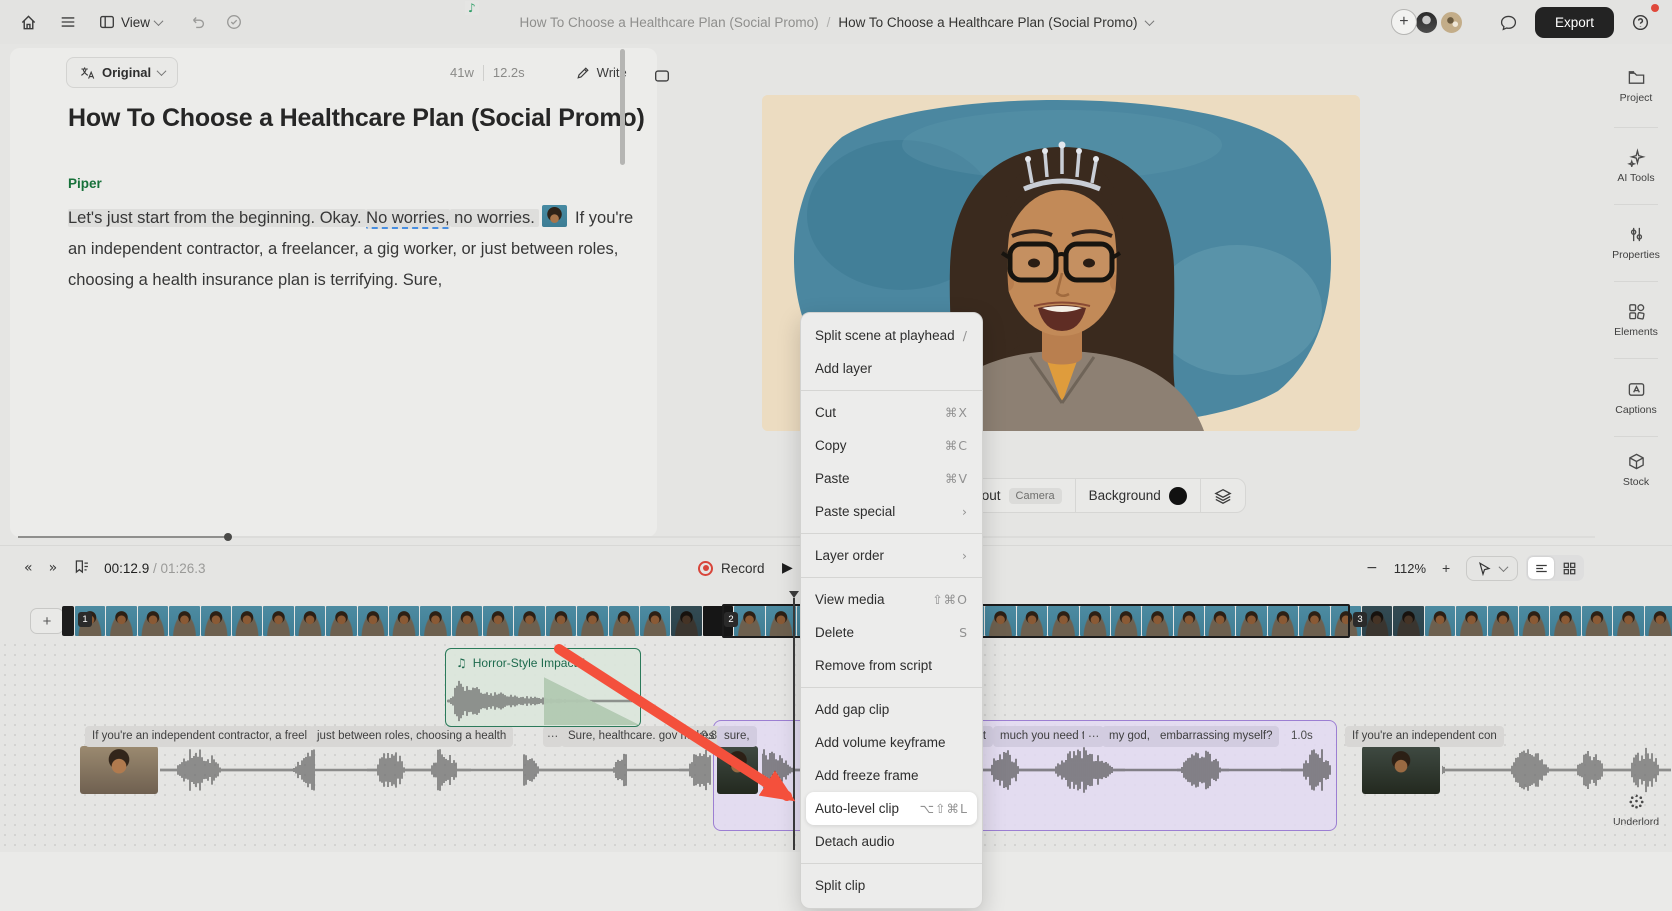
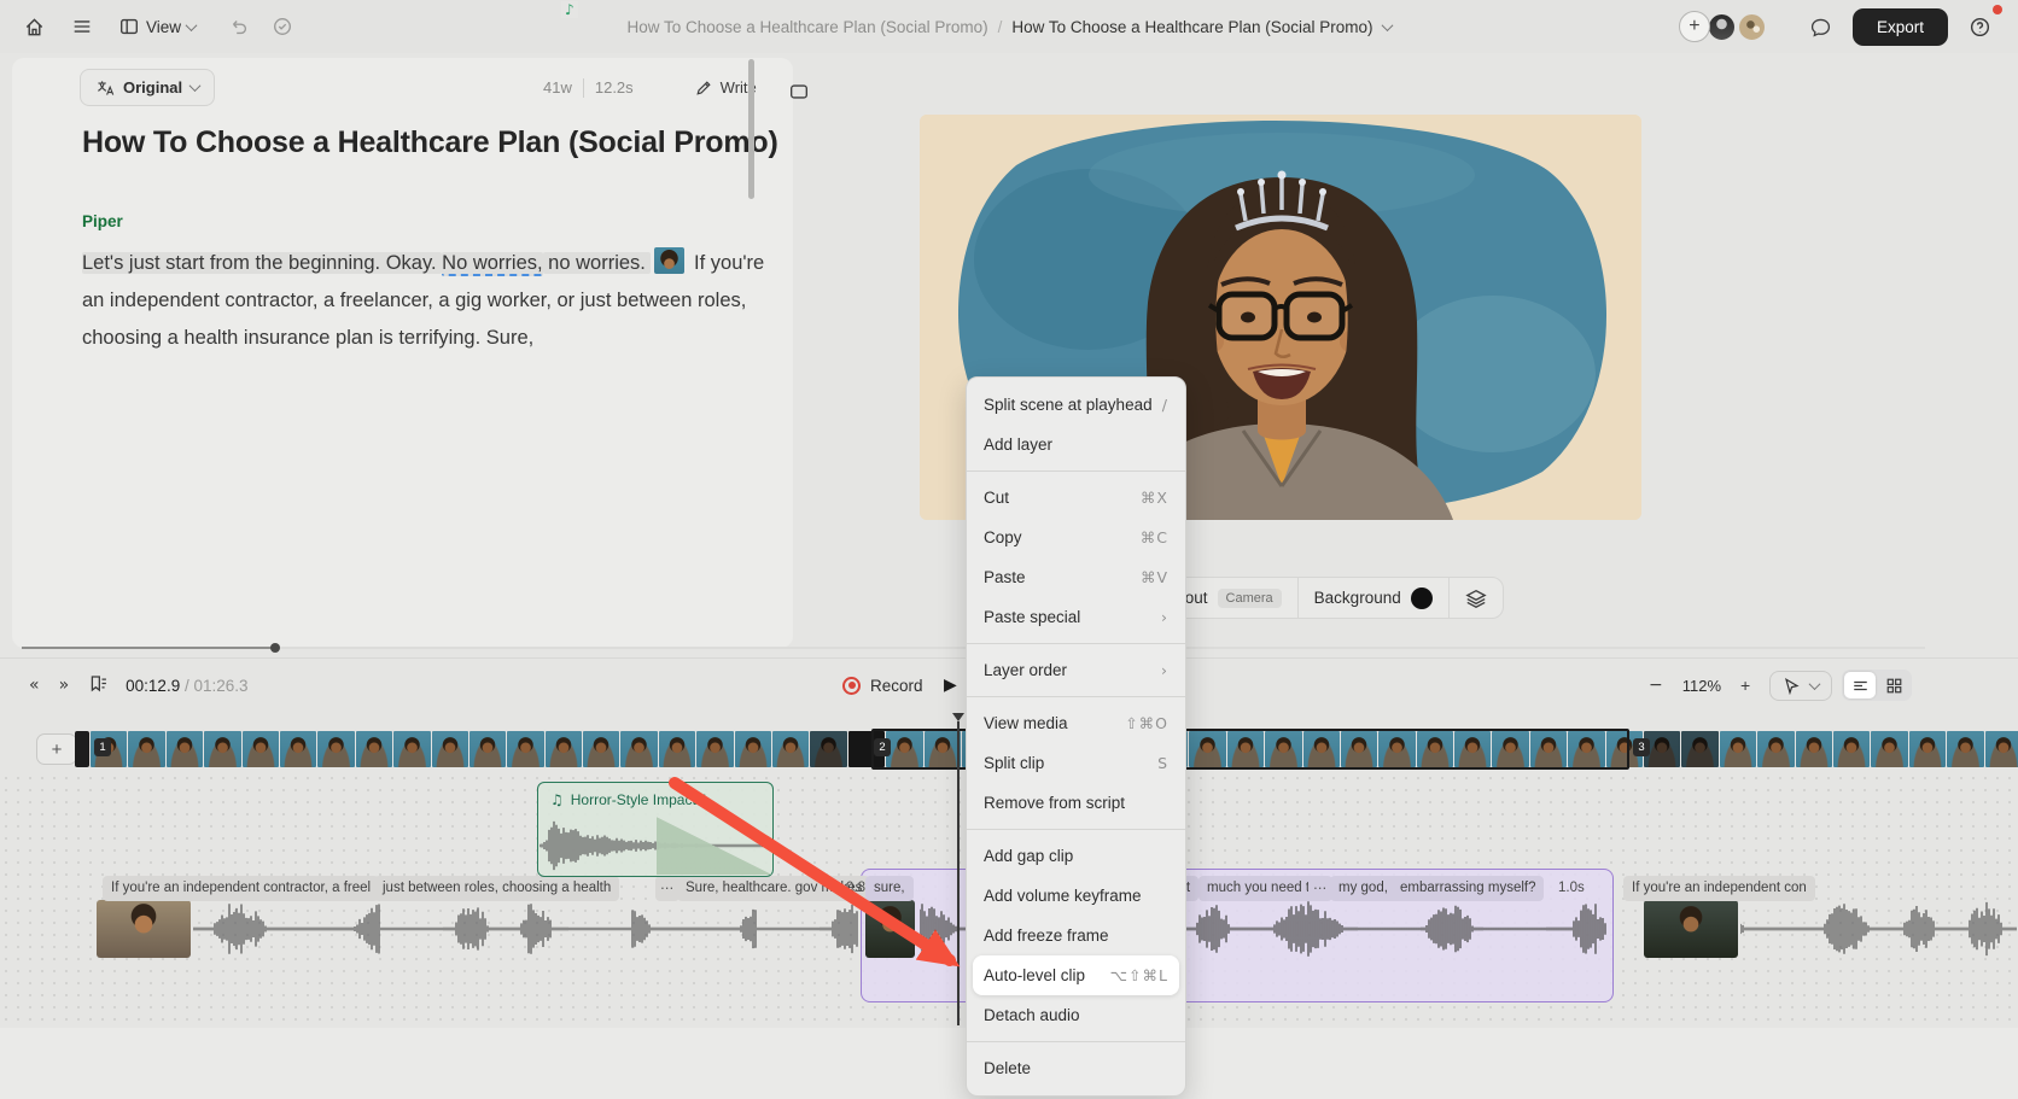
  View
  How To Choose a Healthcare Plan (Social Promo)
  /
  How To Choose a Healthcare Plan (Social Promo)
  +
  Export
  Original
  41w
  12.2s
  Writ
  How To Choose a Healthcare Plan (Social Promo)
  Piper
  Let's just start from the beginning. Okay. No worries, no worries. If you're an independent contractor, a freelancer, a gig worker, or just between roles, choosing a health insurance plan is terrifying. Sure,
  Camera
  Background
- Project
- AI Tools
- Properties
- Elements
- Captions
- Stock
  «
  »
  00:12.9 / 01:26.3
  Record
  ▶
  −
  112%
  +
  ♪
  +
  1
  2
  3
  ♫
  Horror-Style Impac
  If you're an independent contractor, a freel
  just between roles, choosing a health
  ⋯
  Sure, healthcare. goves
  0.8
  sure,
  much you need
  ⋯
  my god,
  embarrassing myself?
  1.0s
  If you're an independent con
  Split scene at playhead
  /
  Add layer
  Cut
  ⌘X
  Copy
  ⌘C
  Paste
  ⌘V
  Paste special
  ›
  Layer order
  ›
  View media
  ⇧⌘O
- Delete
+ Split clip
  S
  Remove from script
  Add gap clip
  Add volume keyframe
  Add freeze frame
  Auto-level clip
  ⌥⇧⌘L
  Detach audio
- Split clip
+ Delete
